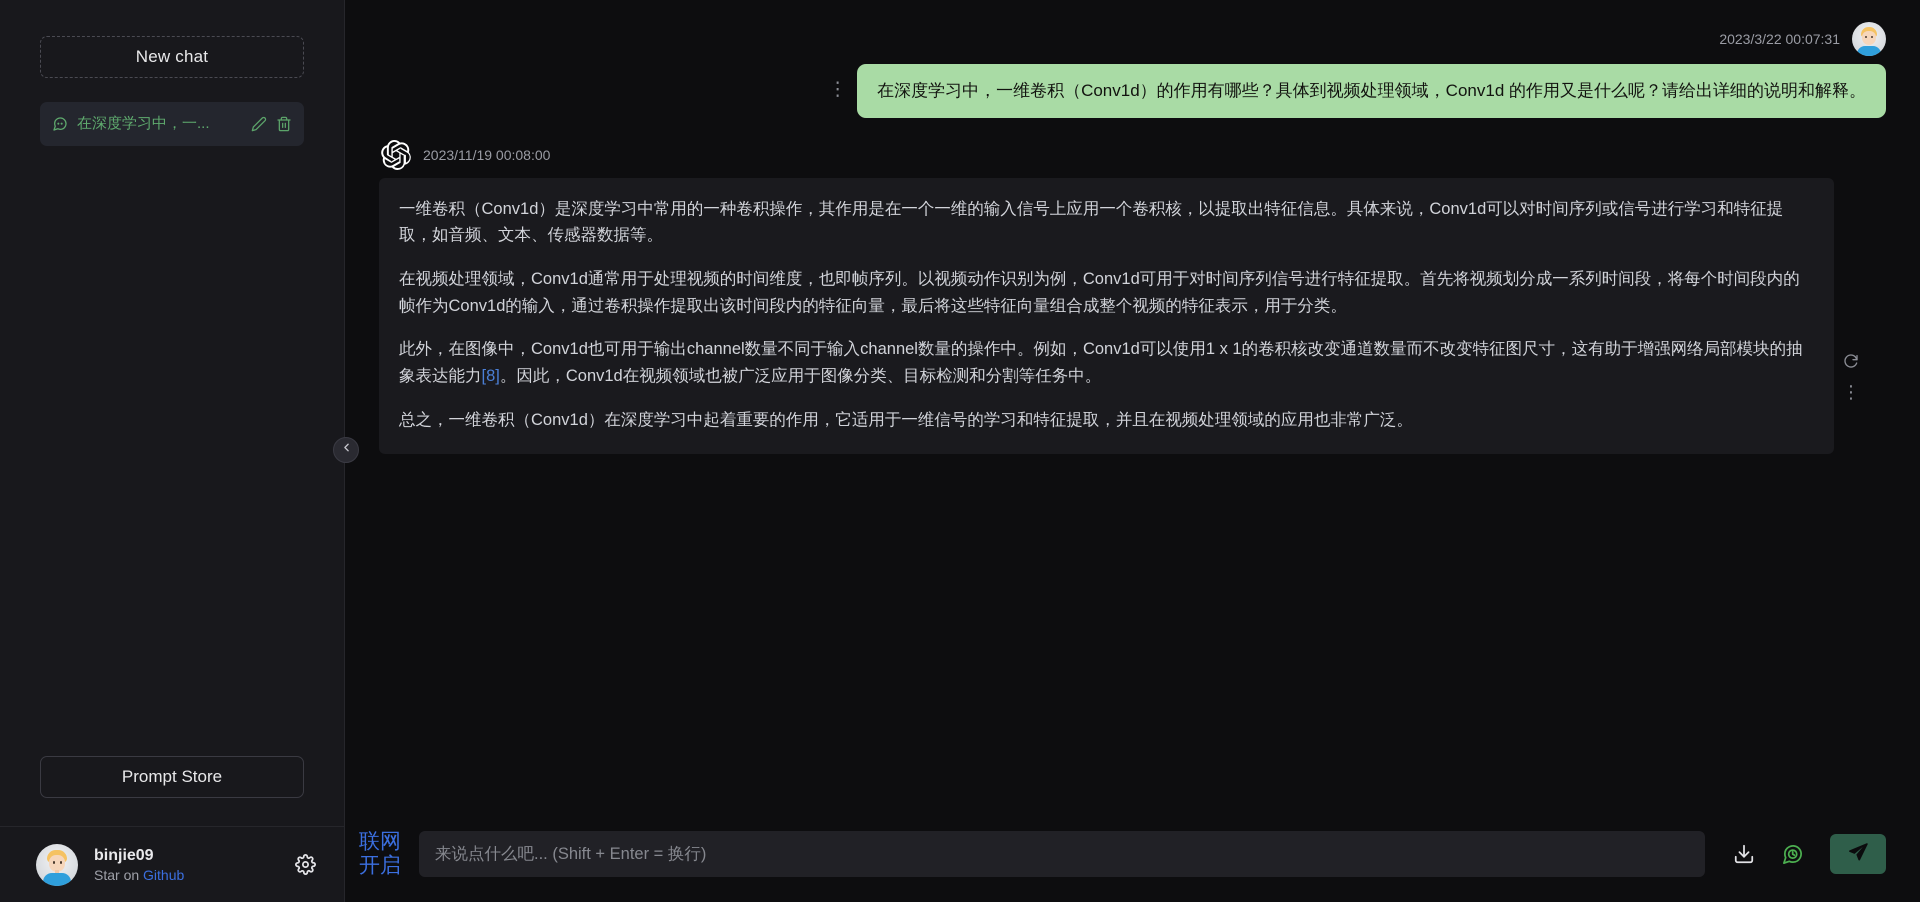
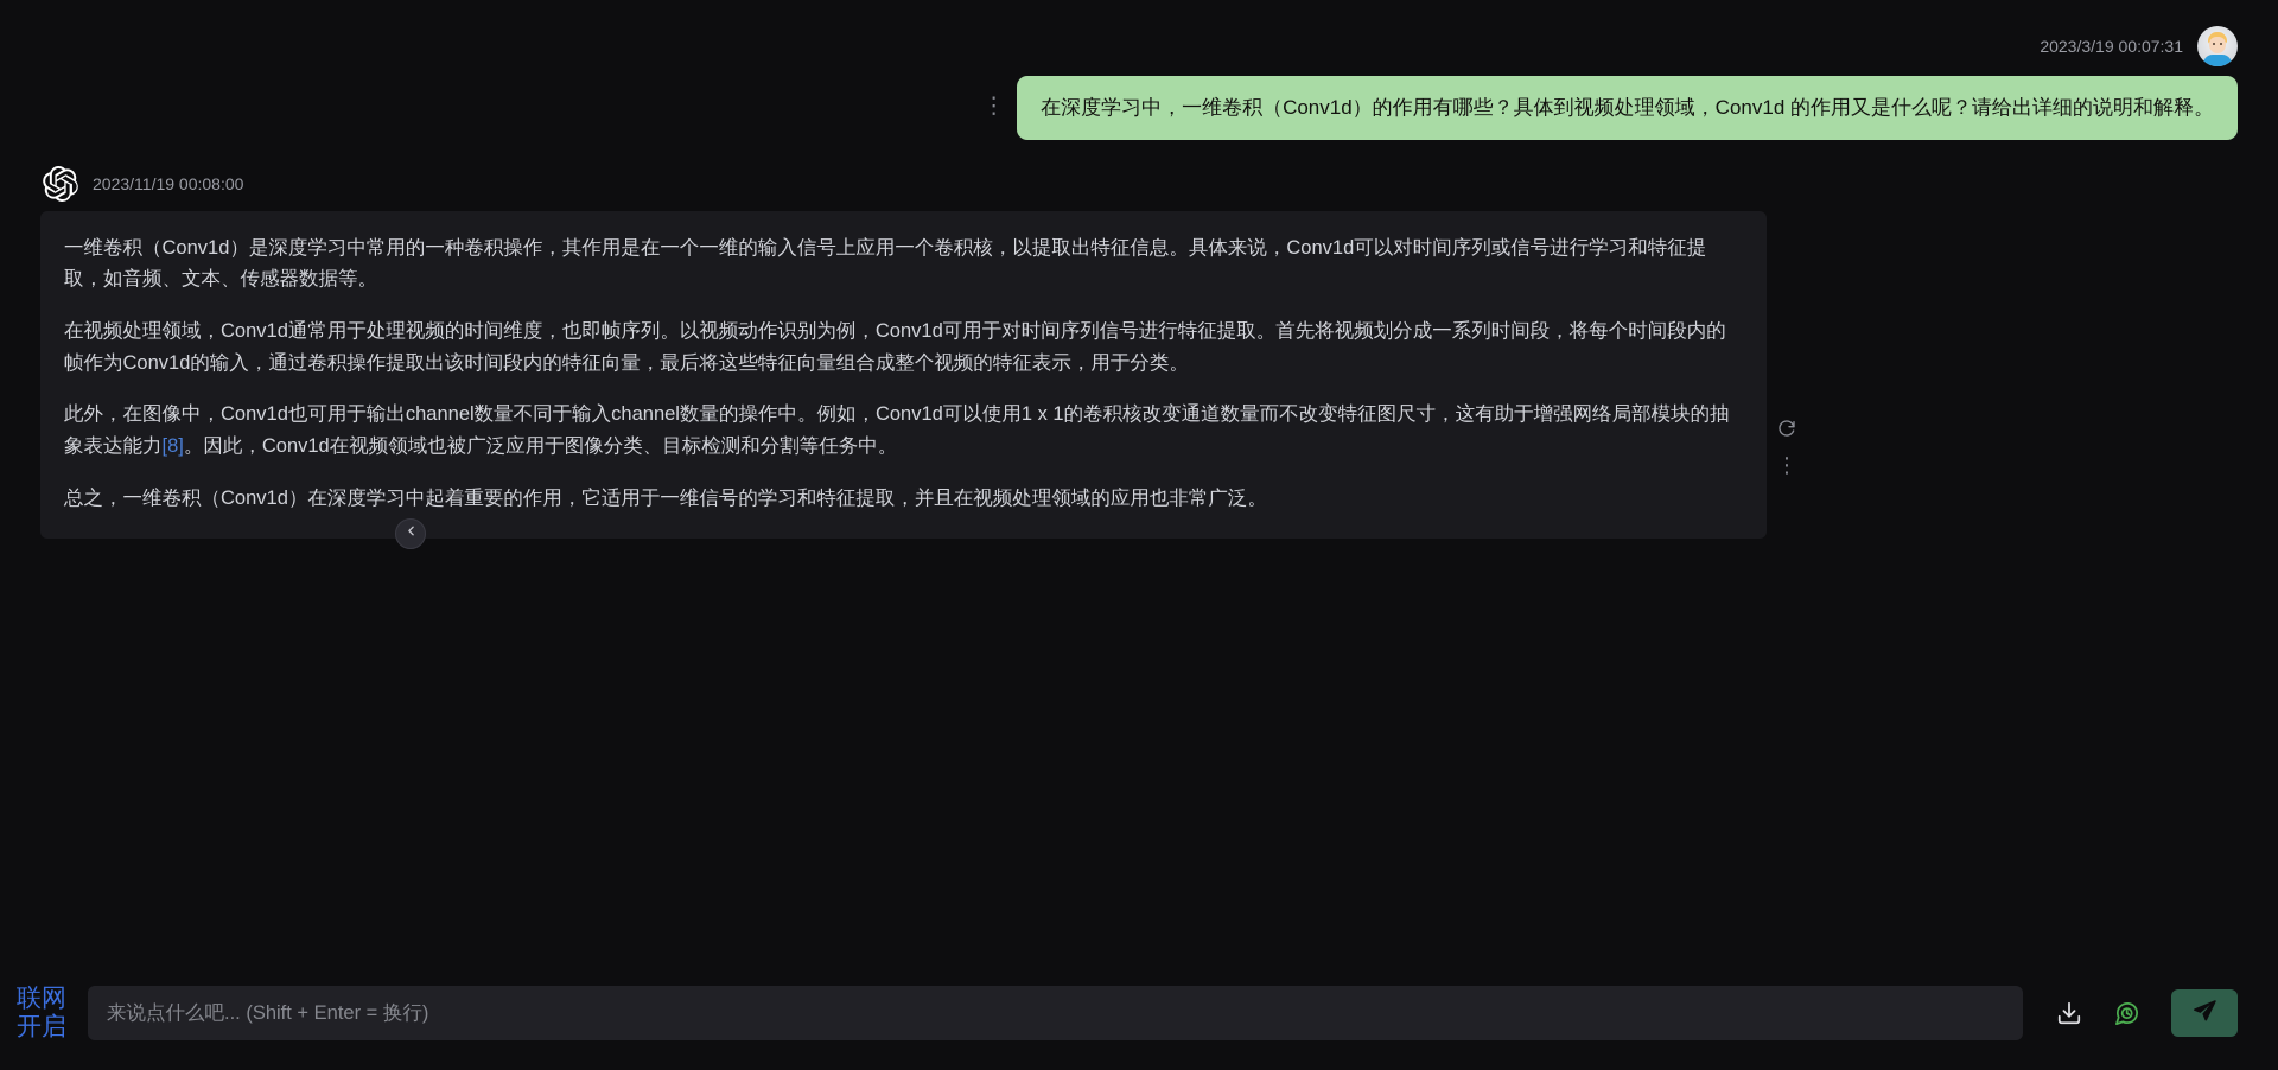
- New chat
- 在深度学习中，一...
- Prompt Store
- binjie09
- Star on Github
- 2023/3/22 00:07:31
+ 2023/3/19 00:07:31
  ⋮
  在深度学习中，一维卷积（Conv1d）的作用有哪些？具体到视频处理领域，Conv1d 的作用又是什么呢？请给出详细的说明和解释。
  2023/11/19 00:08:00
  一维卷积（Conv1d）是深度学习中常用的一种卷积操作，其作用是在一个一维的输入信号上应用一个卷积核，以提取出特征信息。具体来说，Conv1d可以对时间序列或信号进行学习和特征提取，如音频、文本、传感器数据等。
  在视频处理领域，Conv1d通常用于处理视频的时间维度，也即帧序列。以视频动作识别为例，Conv1d可用于对时间序列信号进行特征提取。首先将视频划分成一系列时间段，将每个时间段内的帧作为Conv1d的输入，通过卷积操作提取出该时间段内的特征向量，最后将这些特征向量组合成整个视频的特征表示，用于分类。
  此外，在图像中，Conv1d也可用于输出channel数量不同于输入channel数量的操作中。例如，Conv1d可以使用1 x 1的卷积核改变通道数量而不改变特征图尺寸，这有助于增强网络局部模块的抽象表达能力[8]。因此，Conv1d在视频领域也被广泛应用于图像分类、目标检测和分割等任务中。
  总之，一维卷积（Conv1d）在深度学习中起着重要的作用，它适用于一维信号的学习和特征提取，并且在视频处理领域的应用也非常广泛。
  ⋮
  联网
  开启
  来说点什么吧... (Shift + Enter = 换行)
